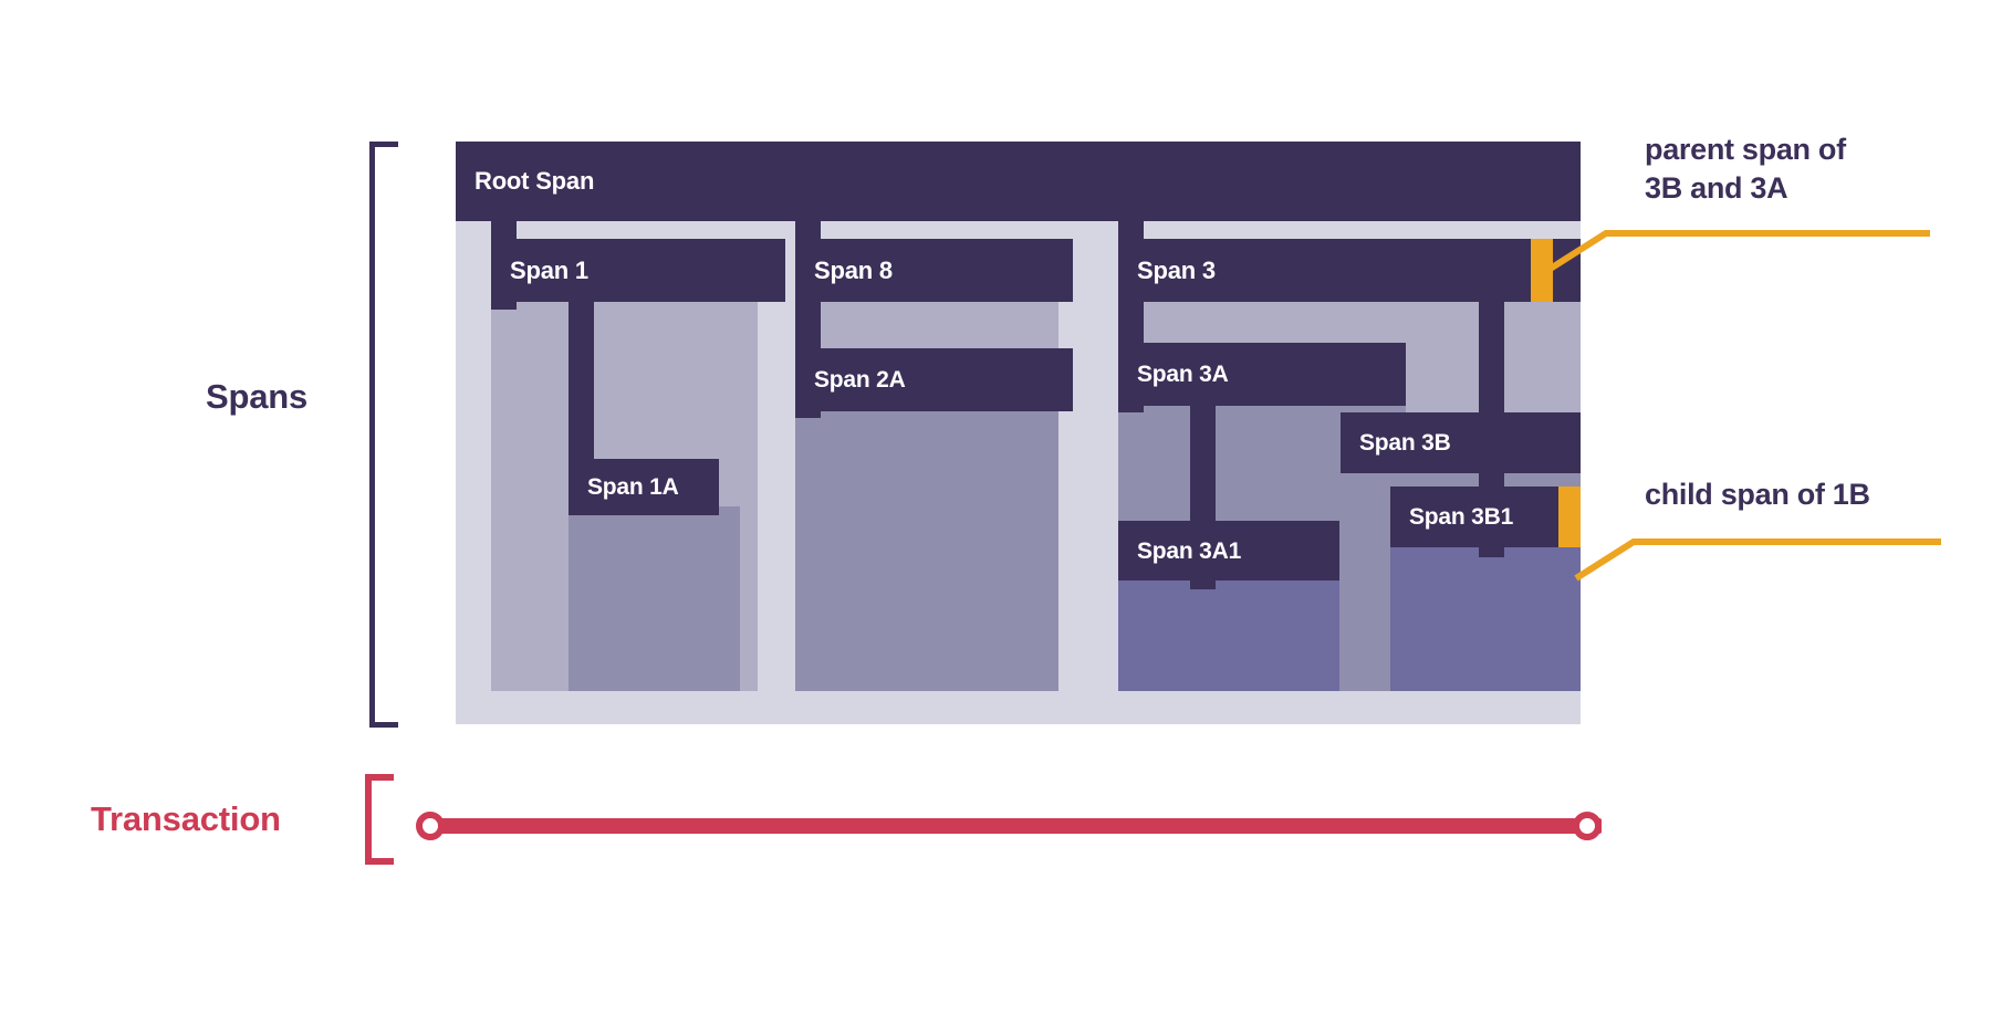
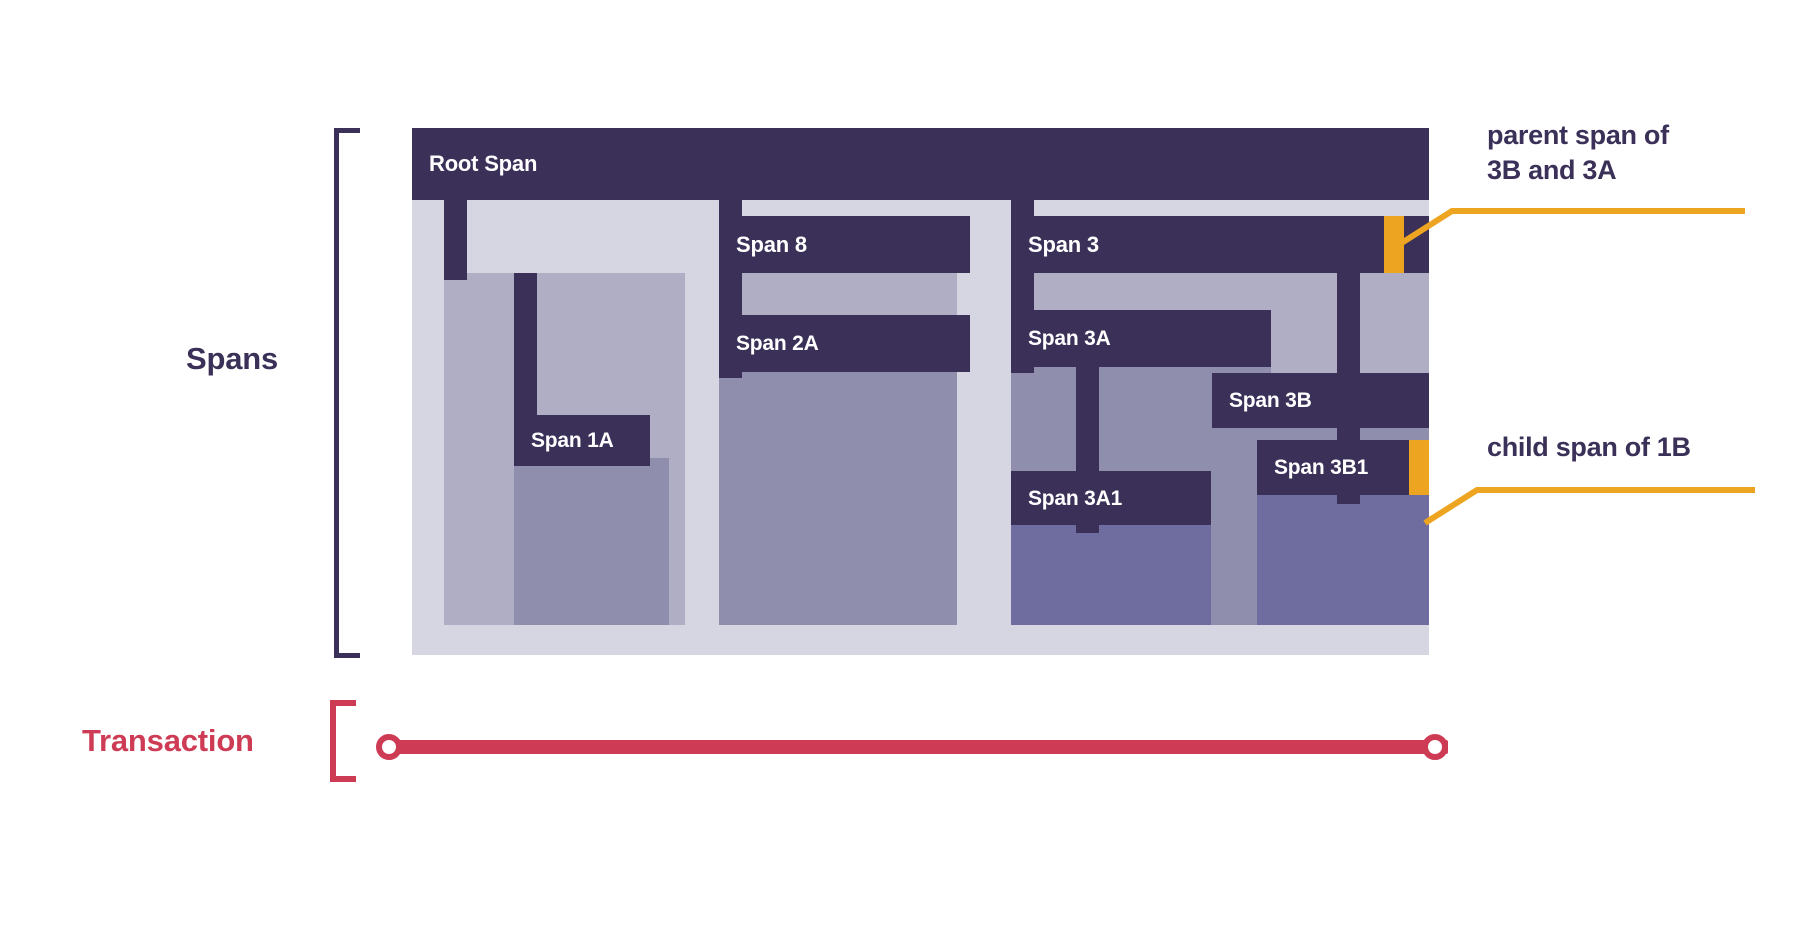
  Spans
  Transaction
  Root Span
- Span 1
  Span 1A
  Span 8
  Span 2A
  Span 3
  Span 3A
  Span 3A1
  Span 3B
  Span 3B1
  parent span of
  3B and 3A
  child span of 1B
